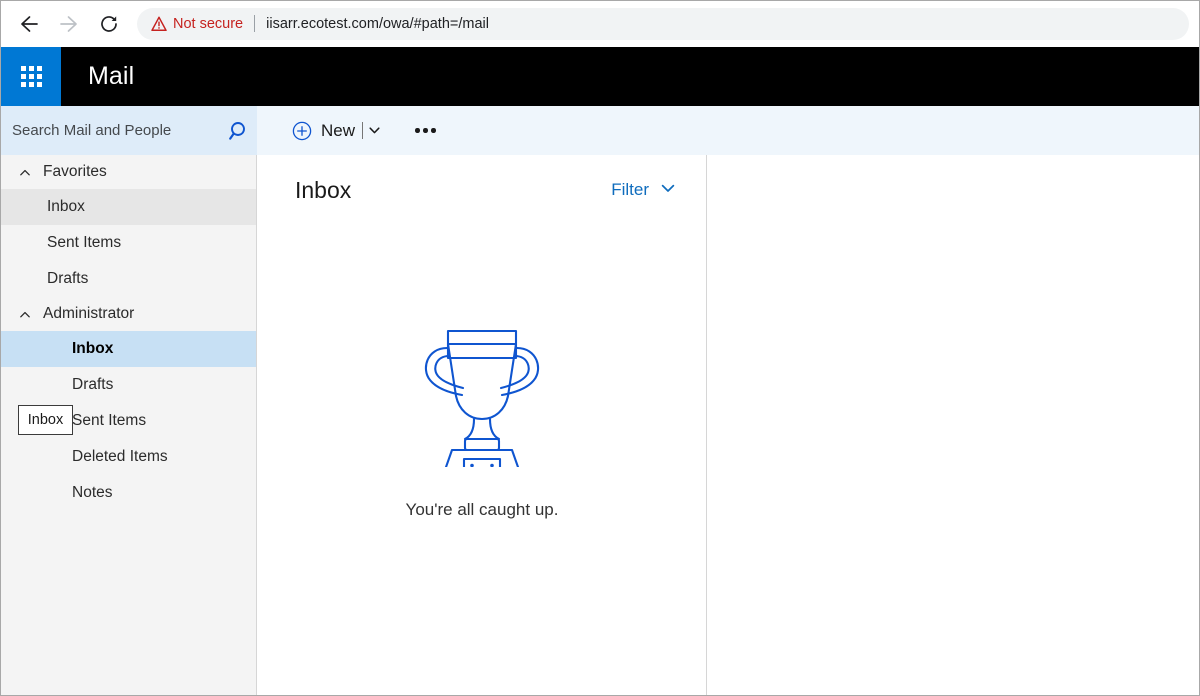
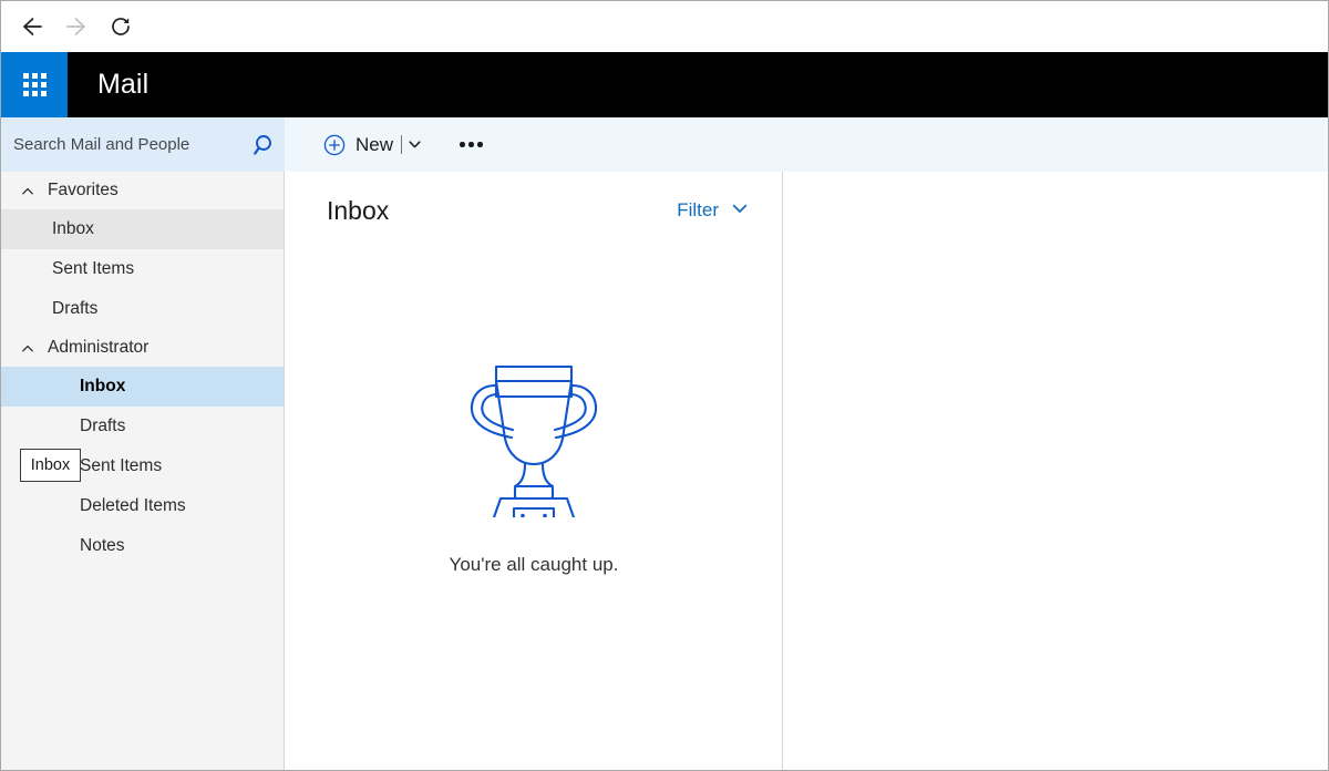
- Not secure
- iisarr.ecotest.com/owa/#path=/mail
  Mail
  Search Mail and People
  New
  Favorites
  Inbox
  Sent Items
  Drafts
  Administrator
  Inbox
  Drafts
  Sent Items
  Deleted Items
  Notes
  Inbox
  Inbox
  Filter
  You're all caught up.
